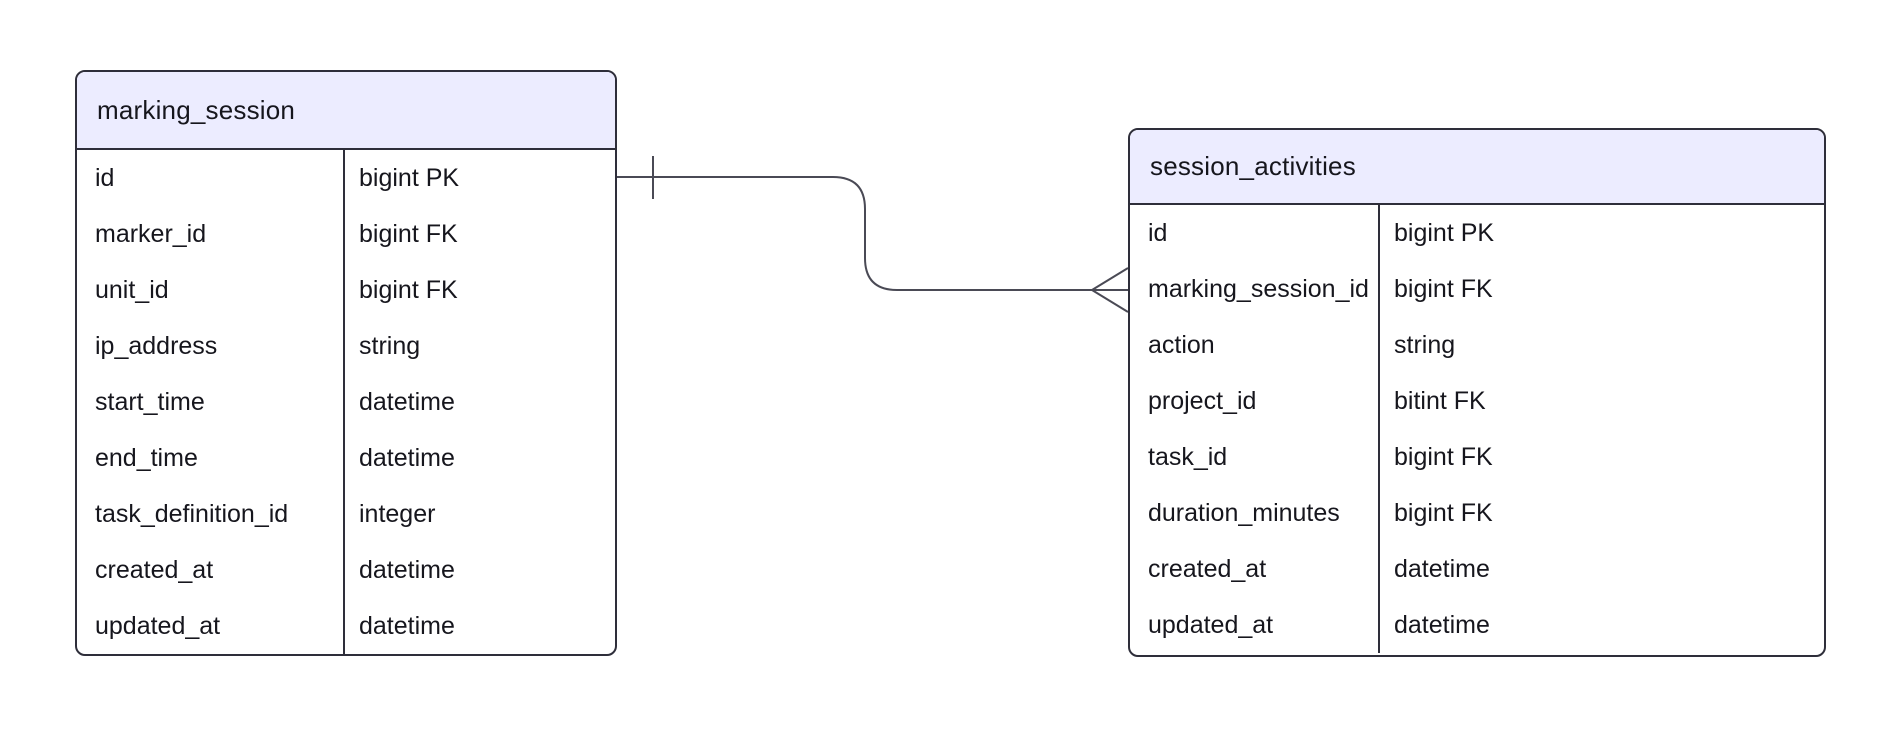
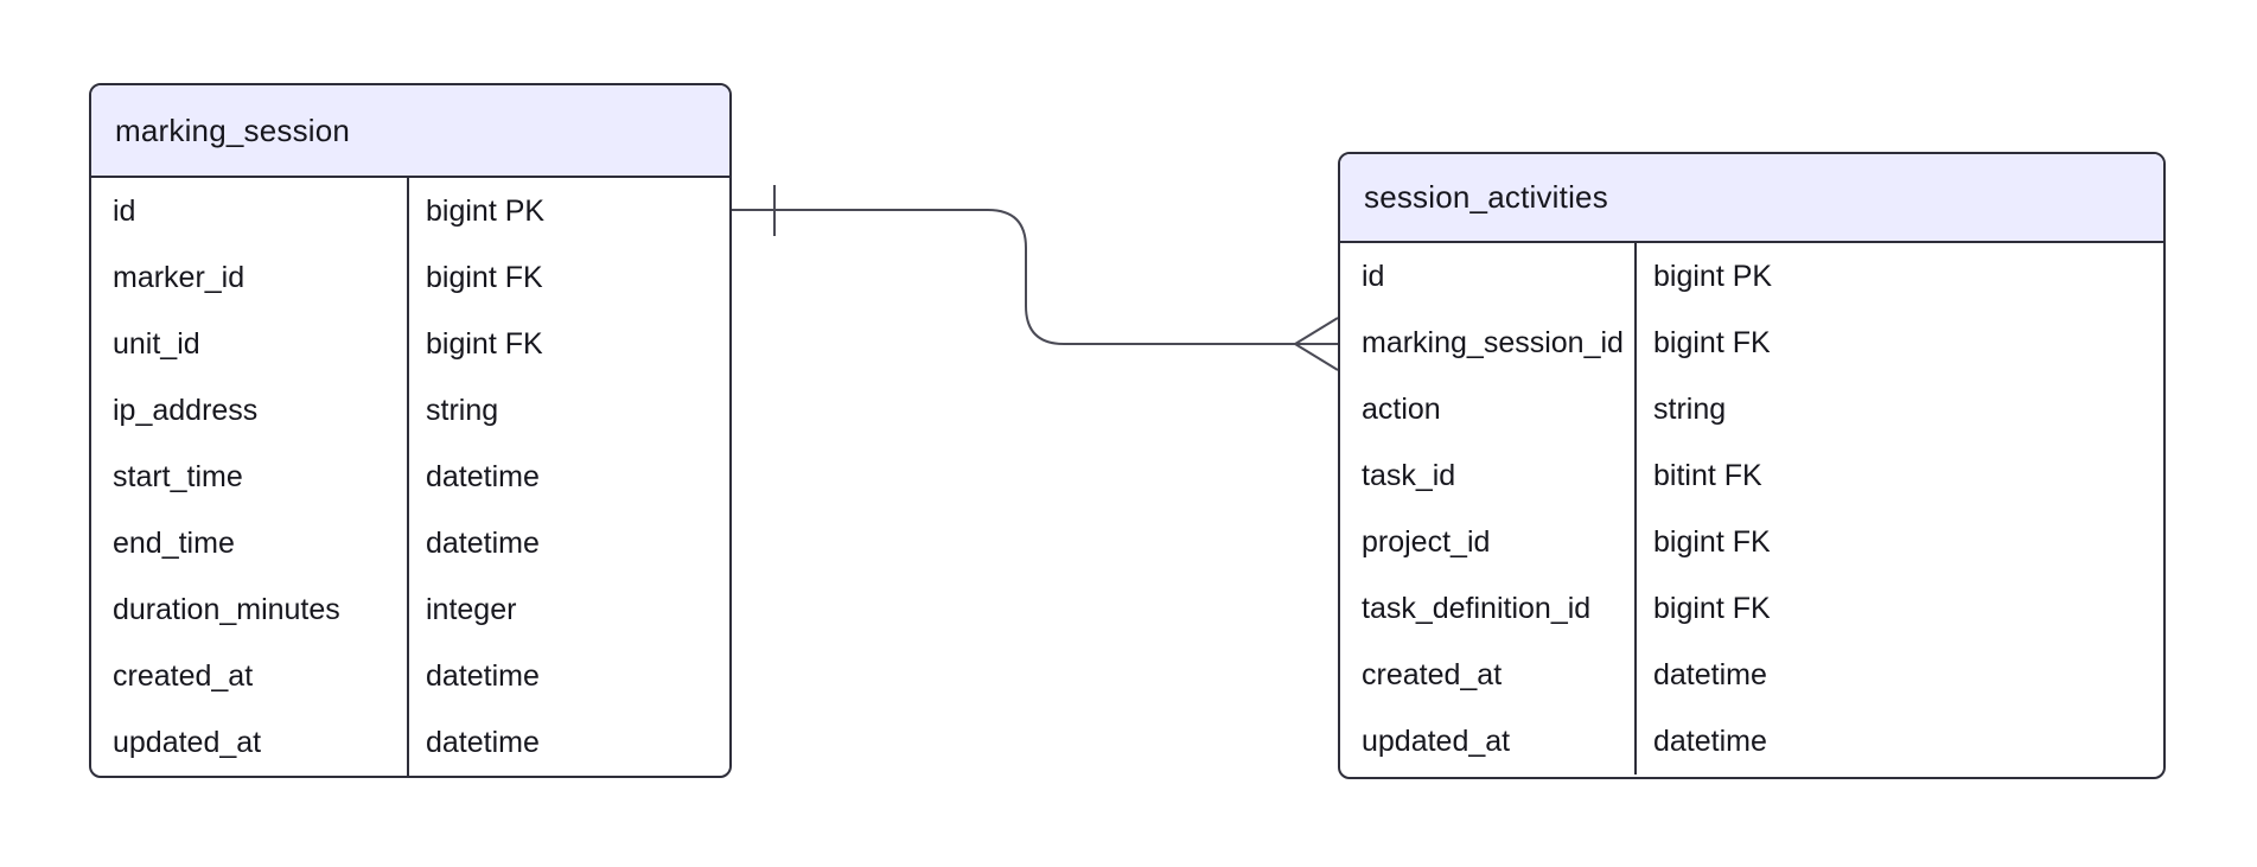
  marking_session
  id
  bigint PK
  marker_id
  bigint FK
  unit_id
  bigint FK
  ip_address
  string
  start_time
  datetime
  end_time
  datetime
- task_definition_id
+ duration_minutes
  integer
  created_at
  datetime
  updated_at
  datetime
  session_activities
  id
  bigint PK
  marking_session_id
  bigint FK
  action
  string
- project_id
+ task_id
  bitint FK
- task_id
+ project_id
  bigint FK
- duration_minutes
+ task_definition_id
  bigint FK
  created_at
  datetime
  updated_at
  datetime
